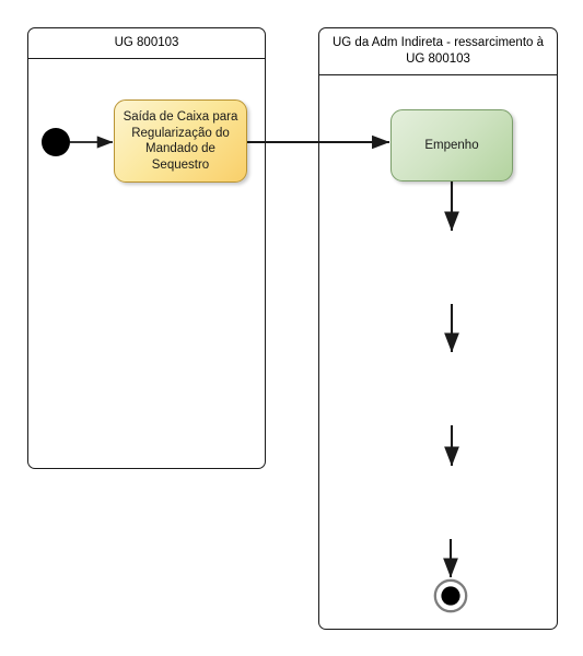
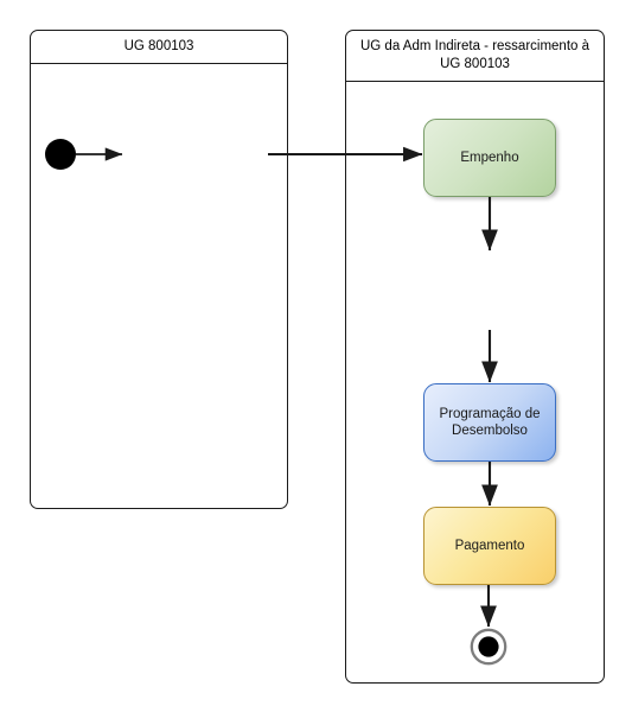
  UG 800103
  UG da Adm Indireta - ressarcimento à
  UG 800103
- Saída de Caixa para
- Regularização do
- Mandado de
- Sequestro
  Empenho
+ Programação de
+ Desembolso
+ Pagamento
